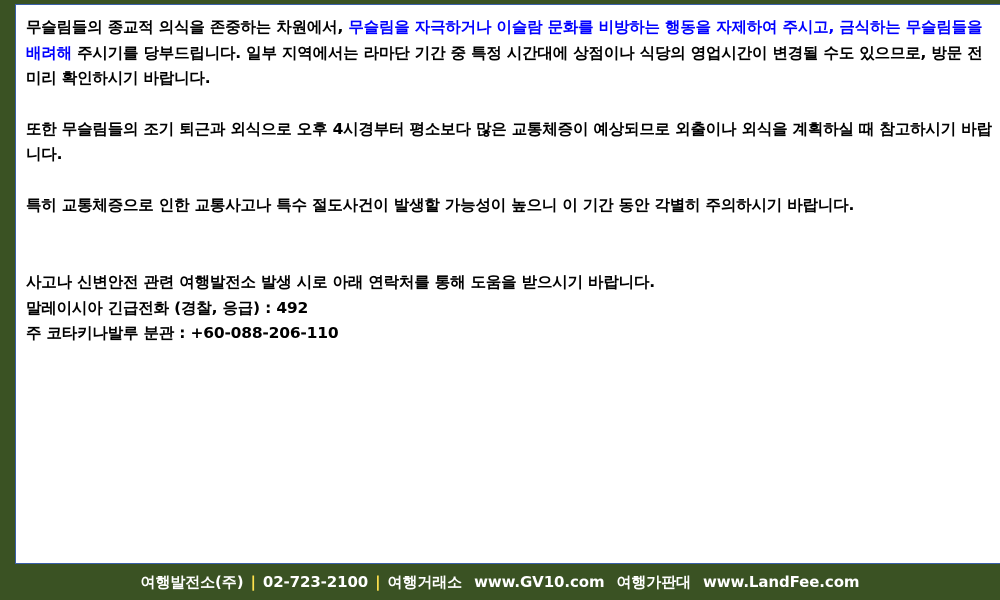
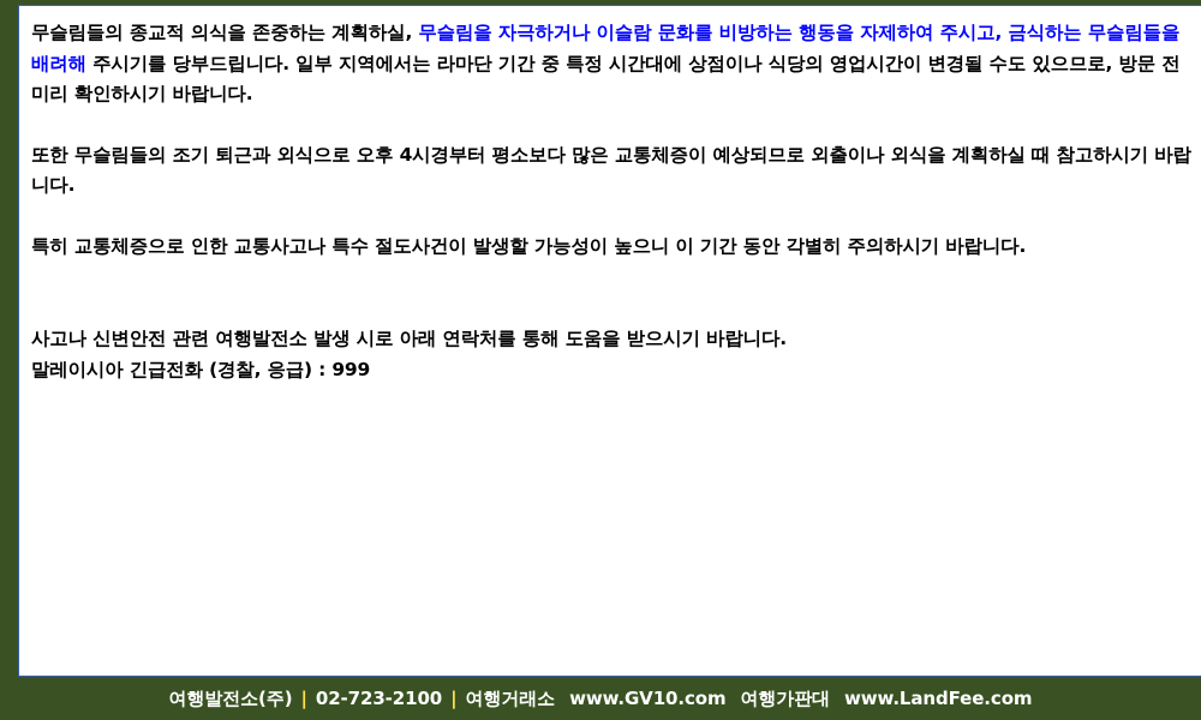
- 무슬림들의 종교적 의식을 존중하는 차원에서, 무슬림을 자극하거나 이슬람 문화를 비방하는 행동을 자제하여 주시고, 금식하는 무슬림들을 배려해 주시기를 당부드립니다. 일부 지역에서는 라마단 기간 중 특정 시간대에 상점이나 식당의 영업시간이 변경될 수도 있으므로, 방문 전 미리 확인하시기 바랍니다.
+ 무슬림들의 종교적 의식을 존중하는 계획하실, 무슬림을 자극하거나 이슬람 문화를 비방하는 행동을 자제하여 주시고, 금식하는 무슬림들을 배려해 주시기를 당부드립니다. 일부 지역에서는 라마단 기간 중 특정 시간대에 상점이나 식당의 영업시간이 변경될 수도 있으므로, 방문 전 미리 확인하시기 바랍니다.
  또한 무슬림들의 조기 퇴근과 외식으로 오후 4시경부터 평소보다 많은 교통체증이 예상되므로 외출이나 외식을 계획하실 때 참고하시기 바랍니다.
  특히 교통체증으로 인한 교통사고나 특수 절도사건이 발생할 가능성이 높으니 이 기간 동안 각별히 주의하시기 바랍니다.
  사고나 신변안전 관련 여행발전소 발생 시로 아래 연락처를 통해 도움을 받으시기 바랍니다.
- 말레이시아 긴급전화 (경찰, 응급) : 492
+ 말레이시아 긴급전화 (경찰, 응급) : 999
- 주 코타키나발루 분관 : +60-088-206-110
  여행발전소(주)
  |
  02-723-2100
  |
  여행거래소
  www.GV10.com
  여행가판대
  www.LandFee.com
